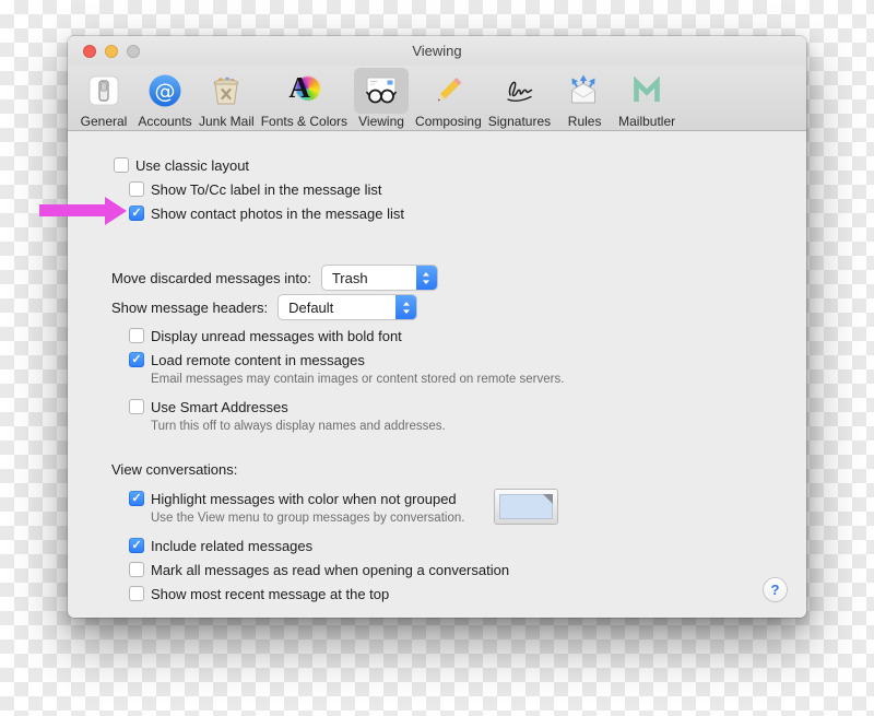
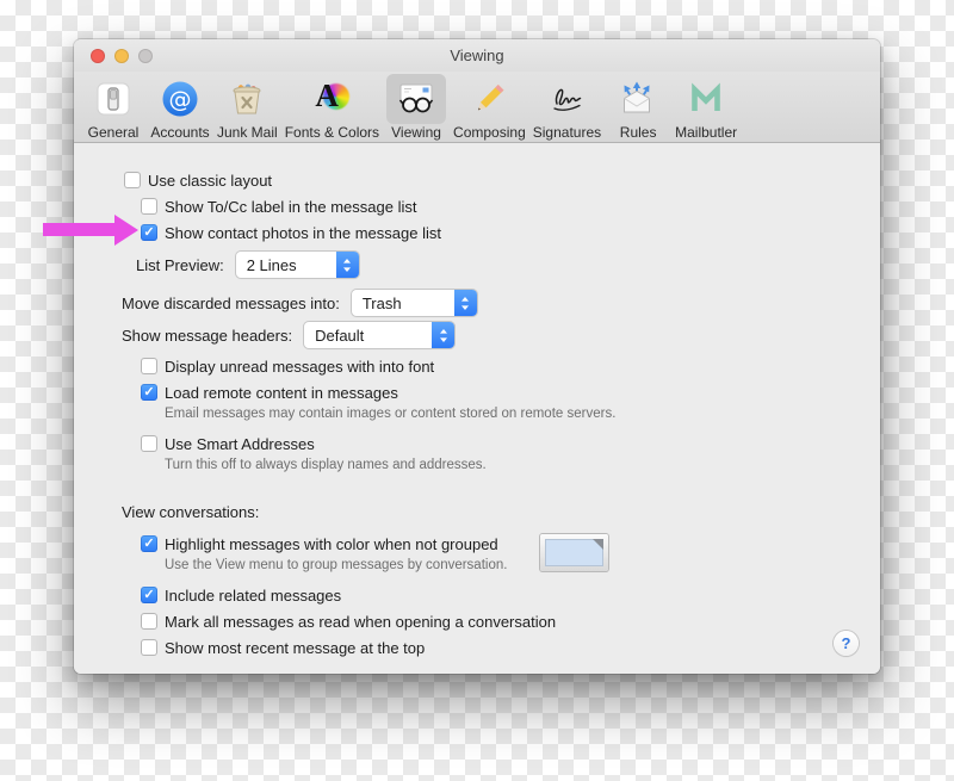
  Viewing
  General
  @
  Accounts
  Junk Mail
  A
  Fonts & Colors
  Viewing
  Composing
  Signatures
  Rules
  Mailbutler
  Use classic layout
  Show To/Cc label in the message list
  ✓
  Show contact photos in the message list
+ List Preview:
+ 2 Lines
  Move discarded messages into:
  Trash
  Show message headers:
  Default
- Display unread messages with bold font
+ Display unread messages with into font
  ✓
  Load remote content in messages
  Email messages may contain images or content stored on remote servers.
  Use Smart Addresses
  Turn this off to always display names and addresses.
  View conversations:
  ✓
  Highlight messages with color when not grouped
  Use the View menu to group messages by conversation.
  ✓
  Include related messages
  Mark all messages as read when opening a conversation
  Show most recent message at the top
  ?
